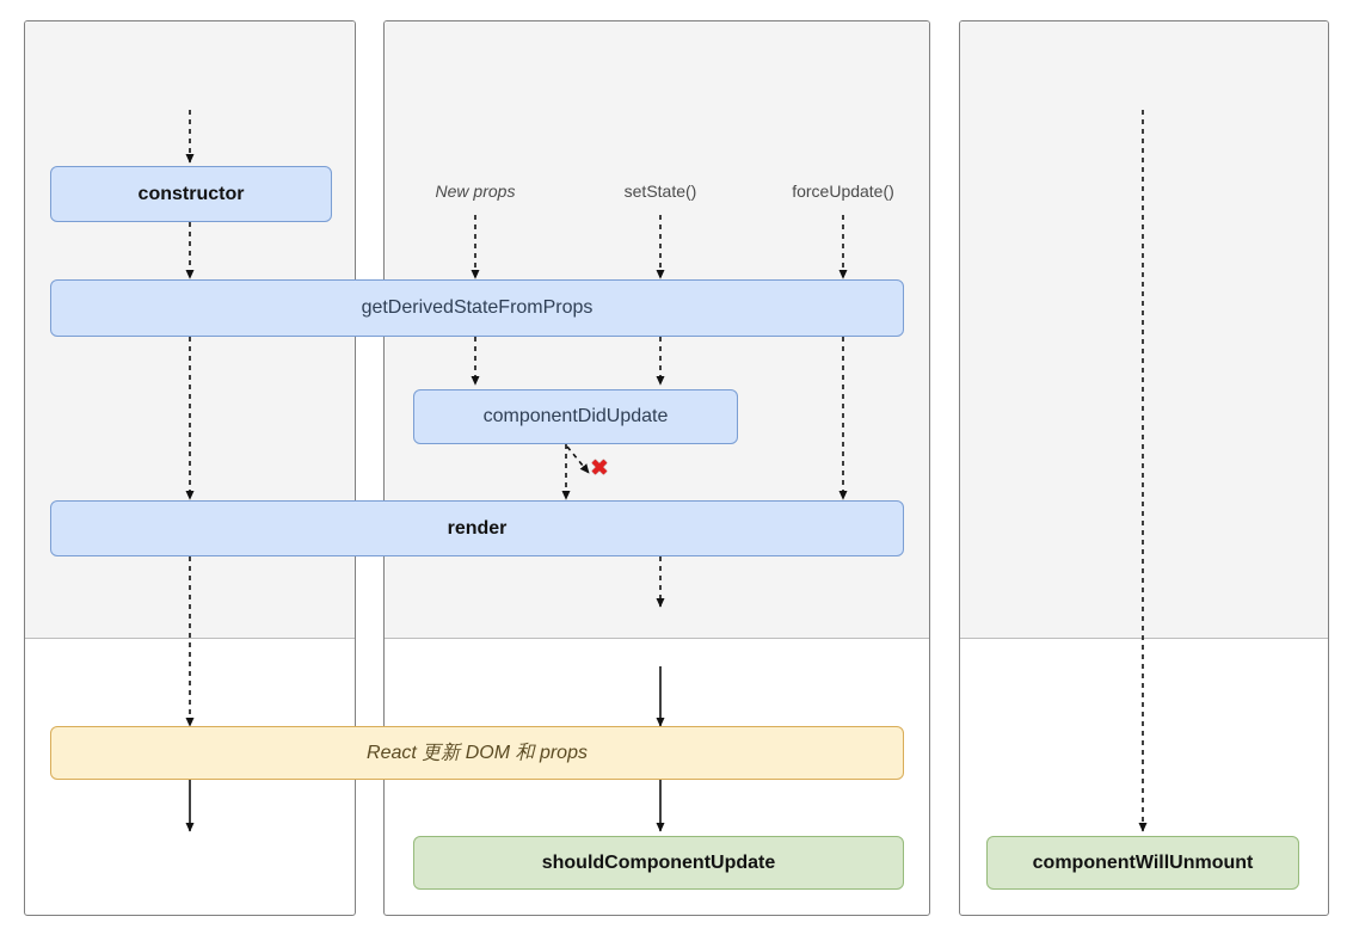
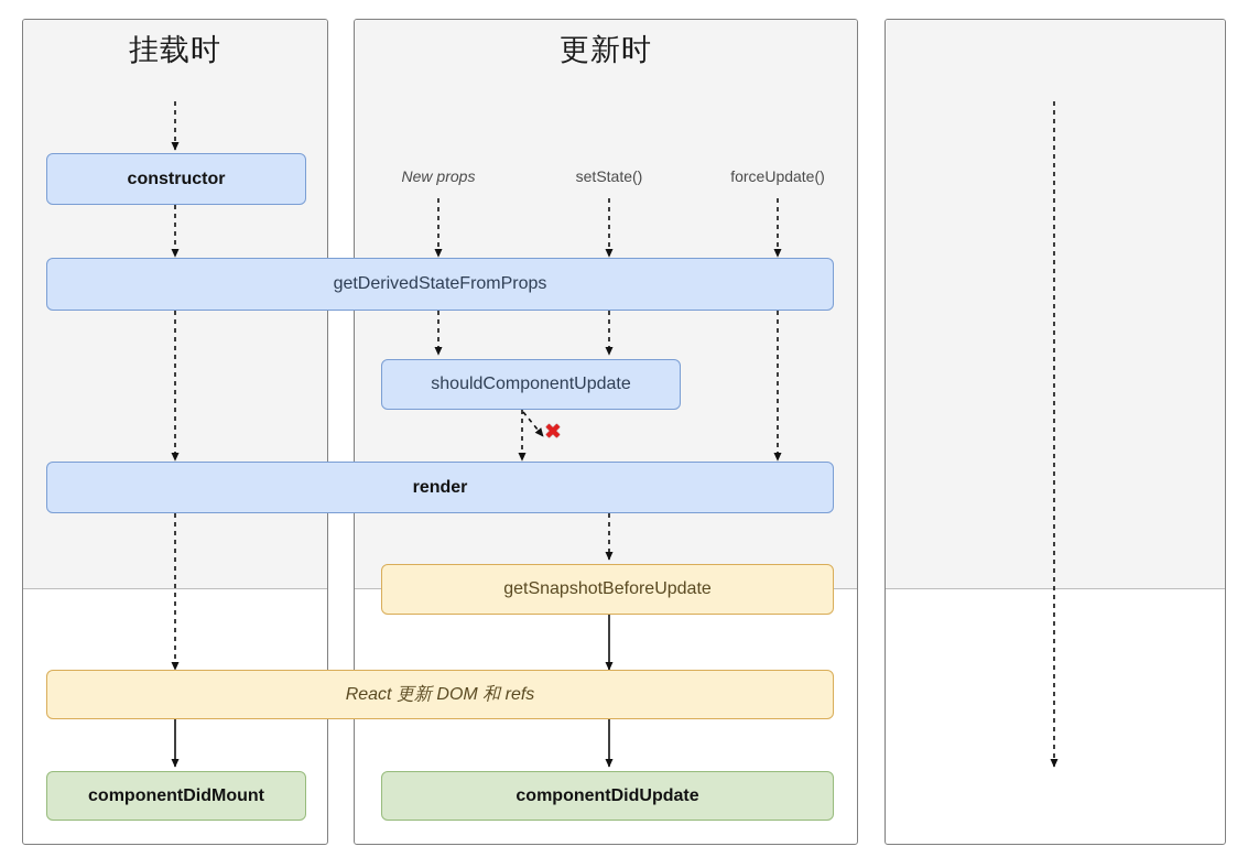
+ 挂载时
+ 更新时
  New props
  setState()
  forceUpdate()
  constructor
  getDerivedStateFromProps
- componentDidUpdate
+ shouldComponentUpdate
  render
+ getSnapshotBeforeUpdate
- React 更新 DOM 和 props
+ React 更新 DOM 和 refs
+ componentDidMount
- shouldComponentUpdate
+ componentDidUpdate
- componentWillUnmount
  ✖
